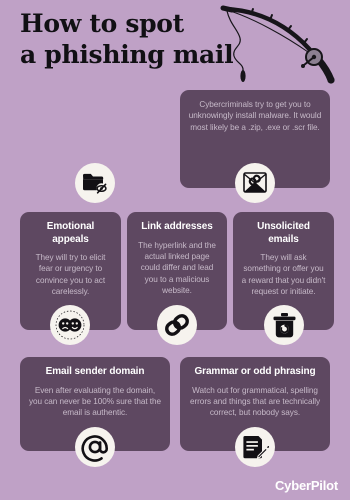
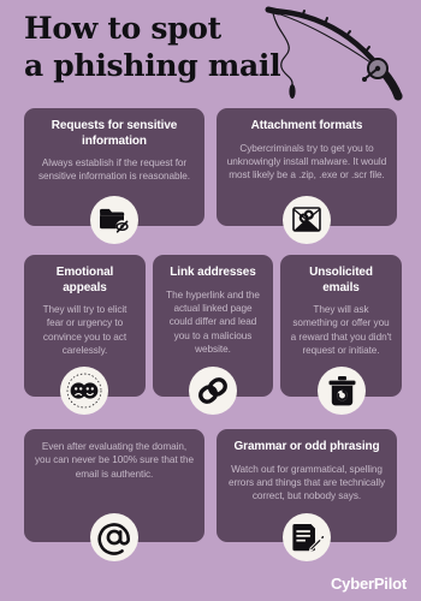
  How to spot
  a phishing mail
+ Requests for sensitive information
+ Always establish if the request for sensitive information is reasonable.
+ Attachment formats
  Cybercriminals try to get you to unknowingly install malware. It would most likely be a .zip, .exe or .scr file.
  Emotional appeals
  They will try to elicit fear or urgency to convince you to act carelessly.
  Link addresses
  The hyperlink and the actual linked page could differ and lead you to a malicious website.
  Unsolicited emails
  They will ask something or offer you a reward that you didn't request or initiate.
- Email sender domain
  Even after evaluating the domain, you can never be 100% sure that the email is authentic.
  Grammar or odd phrasing
  Watch out for grammatical, spelling errors and things that are technically correct, but nobody says.
  CyberPilot
